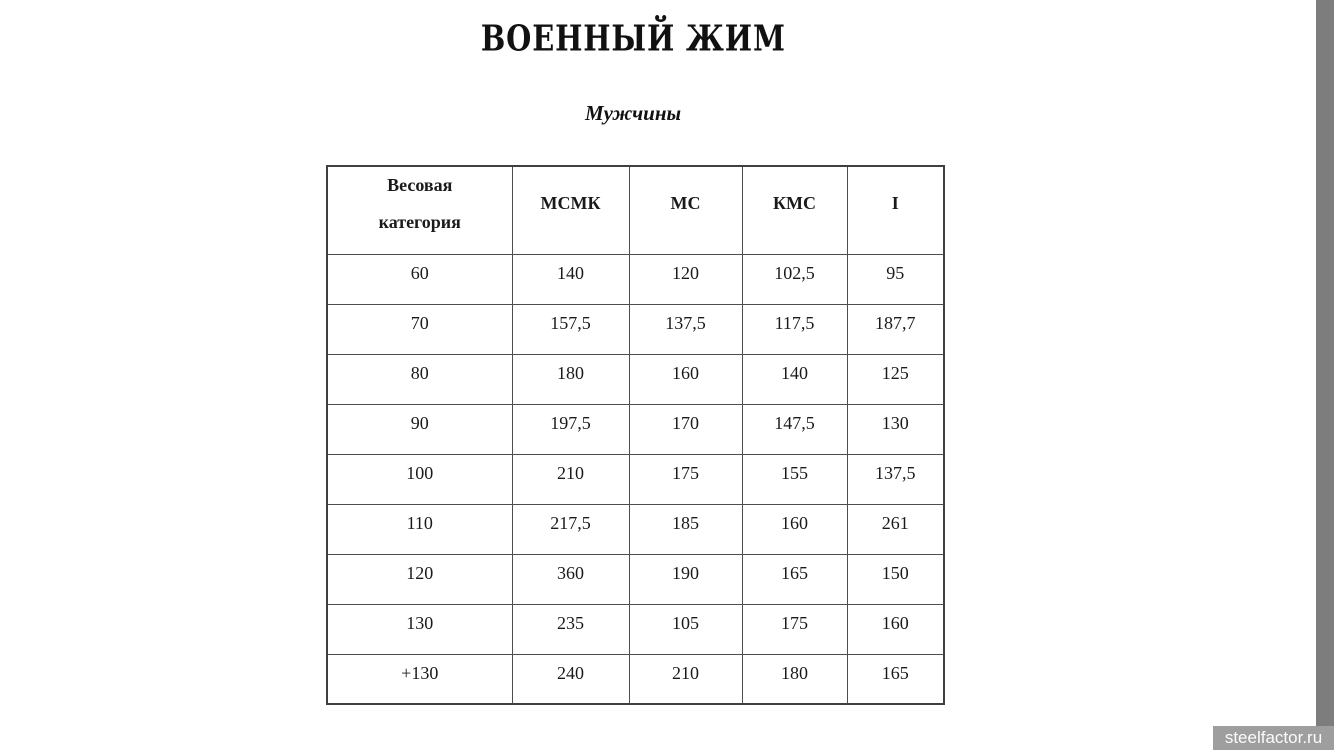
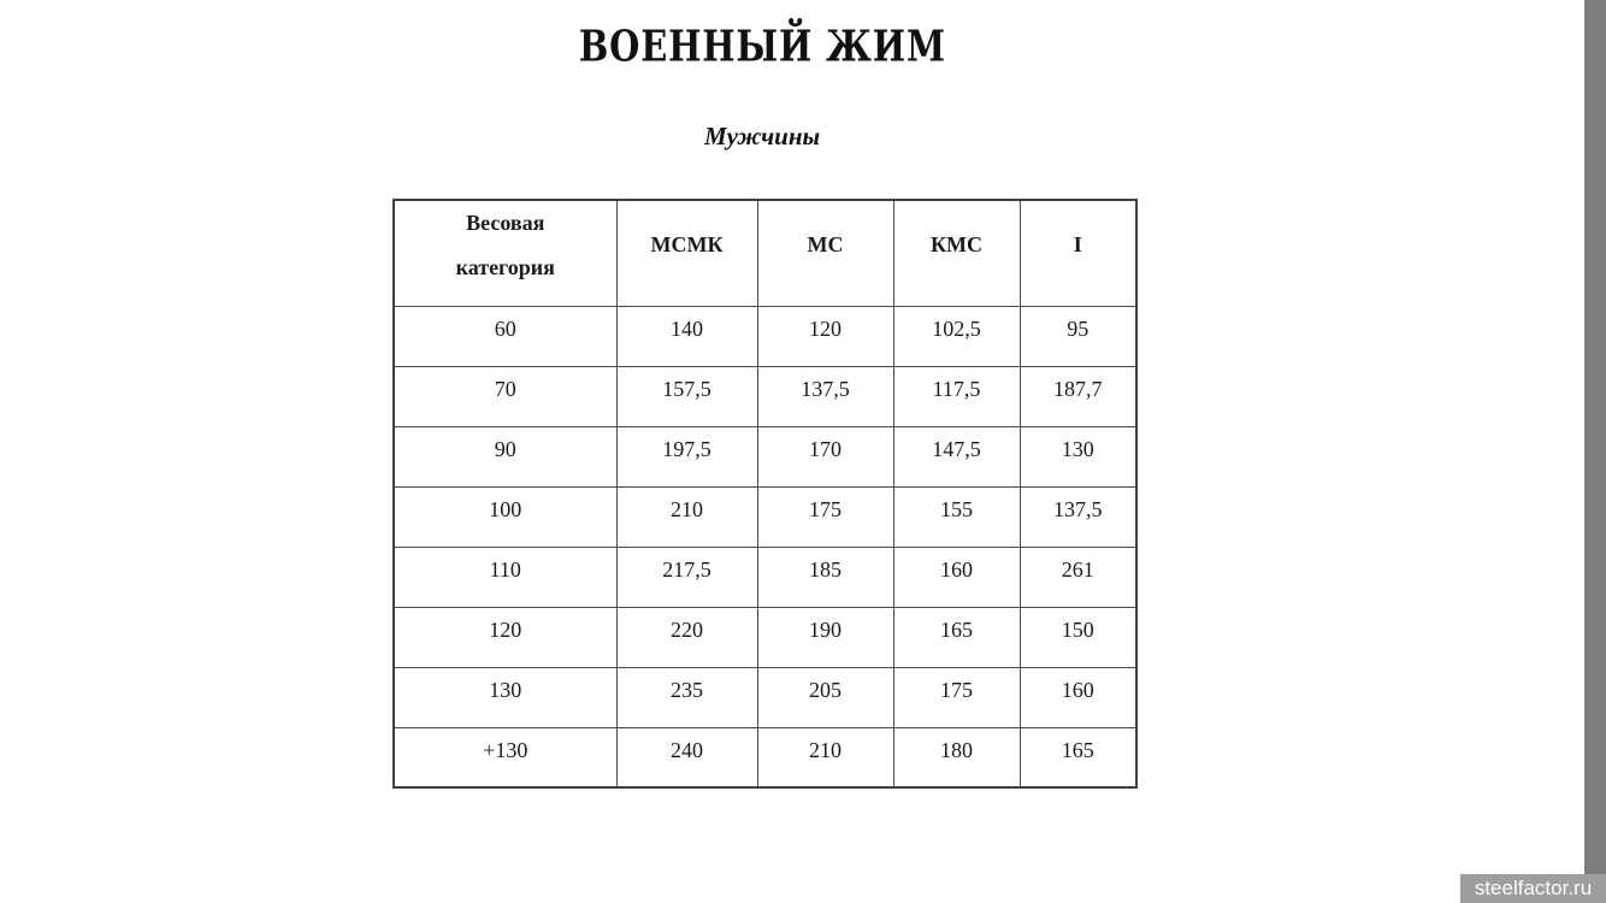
  ВОЕННЫЙ ЖИМ
  Мужчины
  Весовая категория	МСМК	МС	КМС	I
  60	140	120	102,5	95
  70	157,5	137,5	117,5	187,7
- 80	180	160	140	125
  90	197,5	170	147,5	130
  100	210	175	155	137,5
  110	217,5	185	160	261
- 120	360	190	165	150
+ 120	220	190	165	150
- 130	235	105	175	160
+ 130	235	205	175	160
  +130	240	210	180	165
  steelfactor.ru
